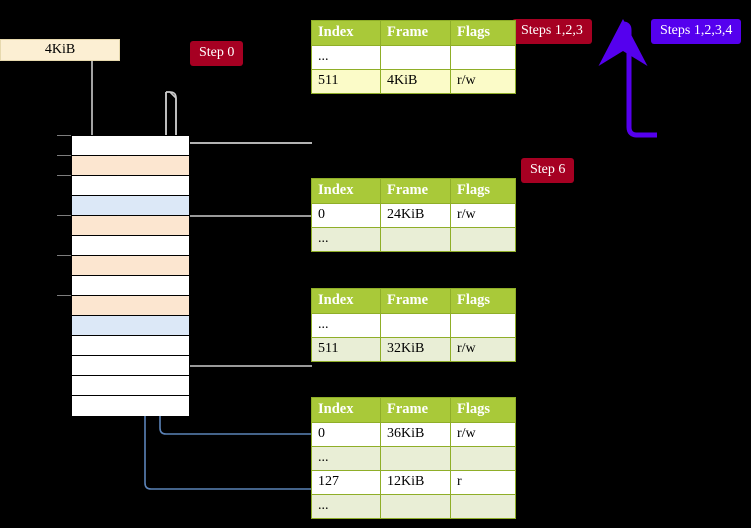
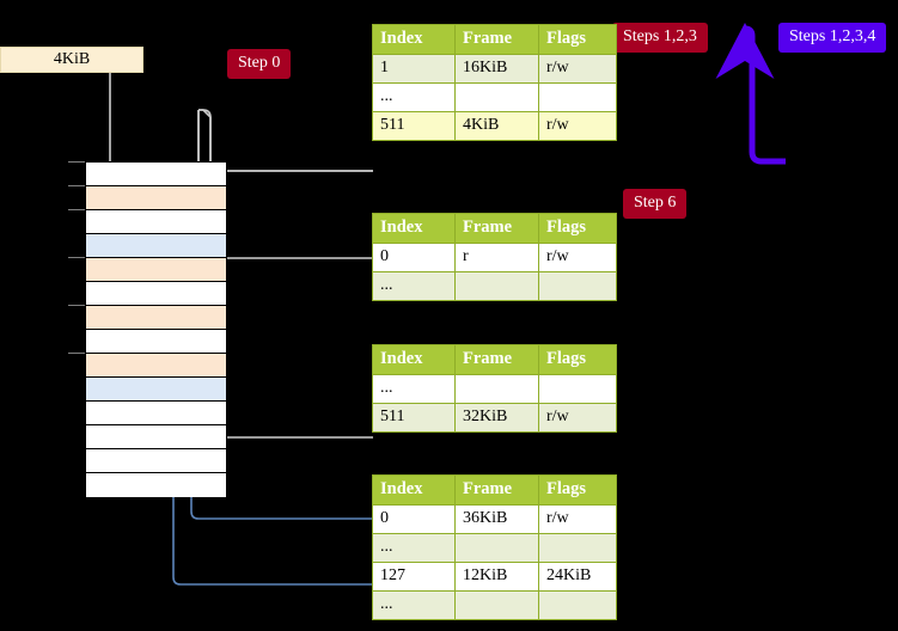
  4KiB
  Step 0
  Step 6
  Steps 1,2,3
  Steps 1,2,3,4
  Index	Frame	Flags
+ 1	16KiB	r/w
  ...
  511	4KiB	r/w
  Index	Frame	Flags
- 0	24KiB	r/w
+ 0	r	r/w
  ...
  Index	Frame	Flags
  ...
  511	32KiB	r/w
  Index	Frame	Flags
  0	36KiB	r/w
  ...
- 127	12KiB	r
+ 127	12KiB	24KiB
  ...
